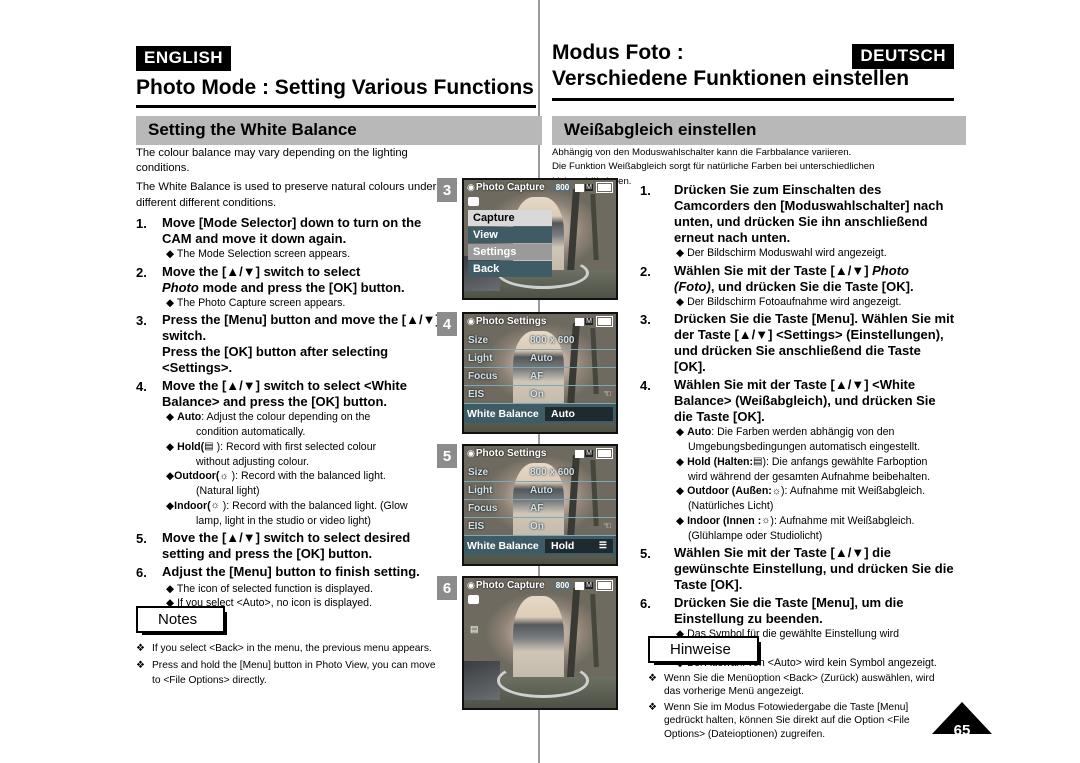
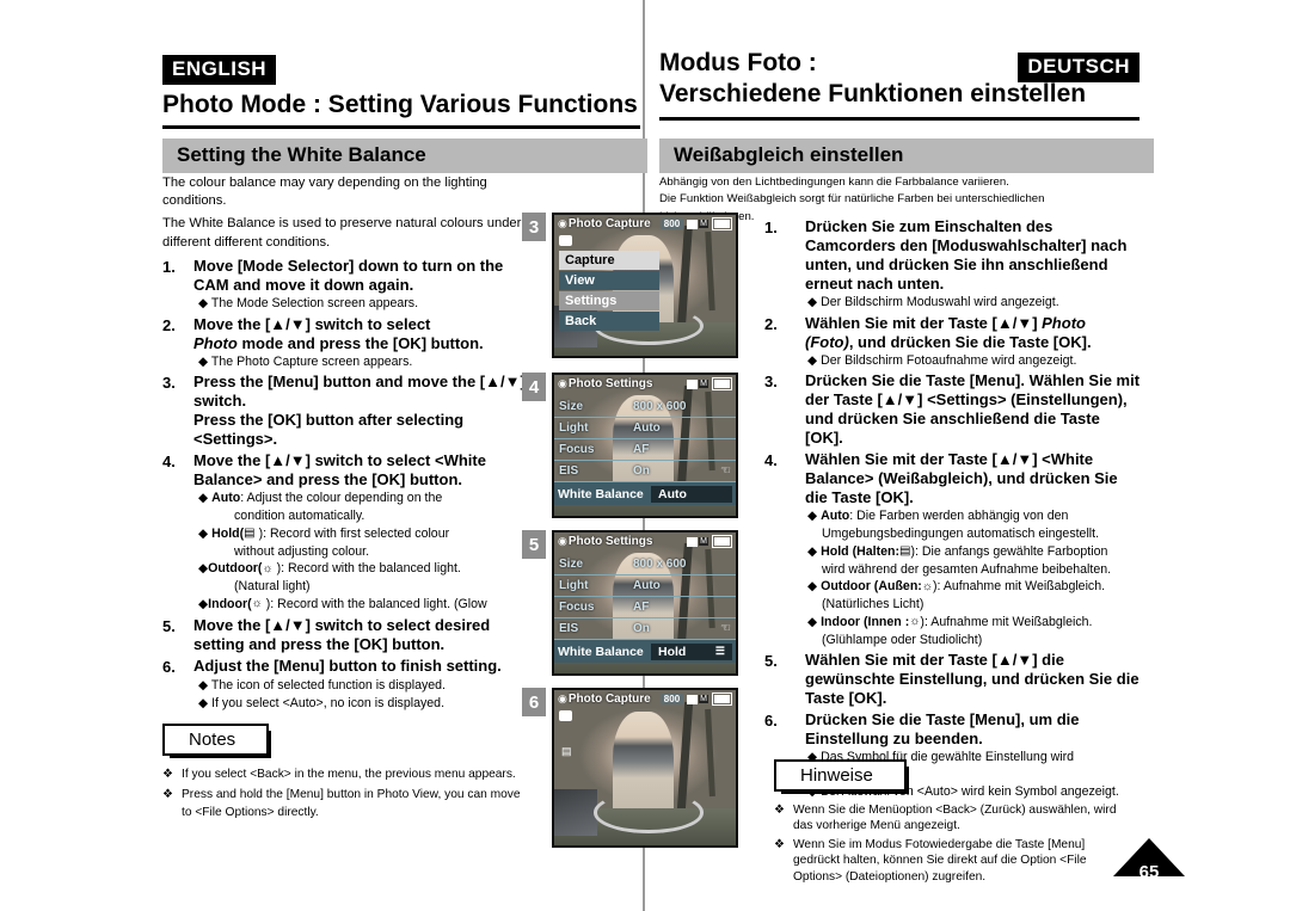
  ENGLISH
  Photo Mode : Setting Various Functions
  DEUTSCH
  Modus Foto :
  Verschiedene Funktionen einstellen
  Setting the White Balance
  Weißabgleich einstellen
  The colour balance may vary depending on the lighting conditions.
  The White Balance is used to preserve natural colours under different different conditions.
  1.
  Move [Mode Selector] down to turn on the CAM and move it down again.
  ◆ The Mode Selection screen appears.
  2.
  Move the [▲/▼] switch to select
  Photo mode and press the [OK] button.
  ◆ The Photo Capture screen appears.
  3.
  Press the [Menu] button and move the [▲/▼ switch.
  Press the [OK] button after selecting <Settings>.
  4.
  Move the [▲/▼] switch to select <White Balance> and press the [OK] button.
  ◆ Auto: Adjust the colour depending on the
  condition automatically.
  ◆ Hold(▤ ): Record with first selected colour
  without adjusting colour.
  ◆Outdoor(☼ ): Record with the balanced light.
  (Natural light)
  ◆Indoor(☼ ): Record with the balanced light. (Glow
- lamp, light in the studio or video light)
  5.
  Move the [▲/▼] switch to select desired setting and press the [OK] button.
  6.
  Adjust the [Menu] button to finish setting.
  ◆ The icon of selected function is displayed.
  ◆ If you select <Auto>, no icon is displayed.
  Notes
  ❖
  If you select <Back> in the menu, the previous menu appears.
  ❖
  Press and hold the [Menu] button in Photo View, you can move to <File Options> directly.
- Abhängig von den Moduswahlschalter kann die Farbbalance variieren.
+ Abhängig von den Lichtbedingungen kann die Farbbalance variieren.
  Die Funktion Weißabgleich sorgt für natürliche Farben bei unterschiedlichen en.
  1.
  Drücken Sie zum Einschalten des Camcorders den [Moduswahlschalter] nach unten, und drücken Sie ihn anschließend erneut nach unten.
  ◆ Der Bildschirm Moduswahl wird angezeigt.
  2.
  Wählen Sie mit der Taste [▲/▼] Photo
  (Foto), und drücken Sie die Taste [OK].
  ◆ Der Bildschirm Fotoaufnahme wird angezeigt.
  3.
  Drücken Sie die Taste [Menu]. Wählen Sie mit der Taste [▲/▼] <Settings> (Einstellungen), und drücken Sie anschließend die Taste [OK].
  4.
  Wählen Sie mit der Taste [▲/▼] <White Balance> (Weißabgleich), und drücken Sie die Taste [OK].
  ◆ Auto: Die Farben werden abhängig von den
  Umgebungsbedingungen automatisch eingestellt.
  ◆ Hold (Halten:▤): Die anfangs gewählte Farboption
  wird während der gesamten Aufnahme beibehalten.
  ◆ Outdoor (Außen:☼): Aufnahme mit Weißabgleich.
  (Natürliches Licht)
  ◆ Indoor (Innen :☼): Aufnahme mit Weißabgleich.
  (Glühlampe oder Studiolicht)
  5.
  Wählen Sie mit der Taste [▲/▼] die gewünschte Einstellung, und drücken Sie die Taste [OK].
  6.
  Drücken Sie die Taste [Menu], um die Einstellung zu beenden.
  ◆ Das Symbol für die gewählte Einstellung wird
  n <Auto> wird kein Symbol angezeigt.
  Hinweise
  ❖
  Wenn Sie die Menüoption <Back> (Zurück) auswählen, wird das vorherige Menü angezeigt.
  ❖
  Wenn Sie im Modus Fotowiedergabe die Taste [Menu] gedrückt halten, können Sie direkt auf die Option <File Options> (Dateioptionen) zugreifen.
  3
  ◉
  Photo Capture
  800
  Capture
  View
  Settings
  Back
  4
  ◉
  Photo Settings
  Size
  800 x 600
  Light
  Auto
  Focus
  AF
  EIS
  On
  ☜
  White Balance
  Auto
  5
  ◉
  Photo Settings
  Size
  800 x 600
  Light
  Auto
  Focus
  AF
  EIS
  On
  ☜
  White Balance
  Hold
  ☰
  6
  ◉
  Photo Capture
  800
  ▤
  65
